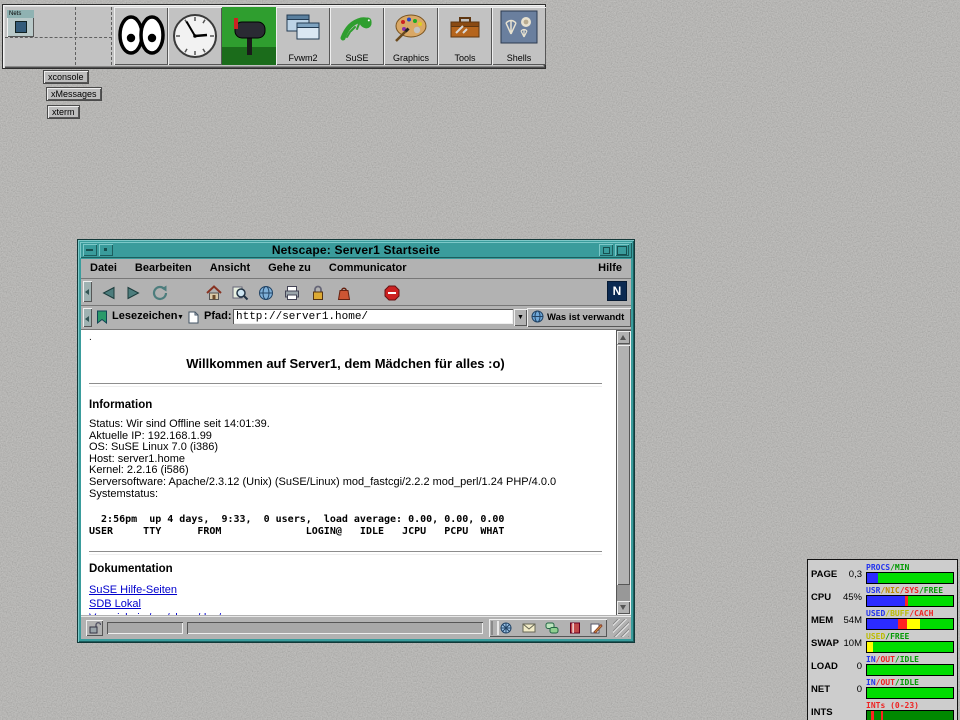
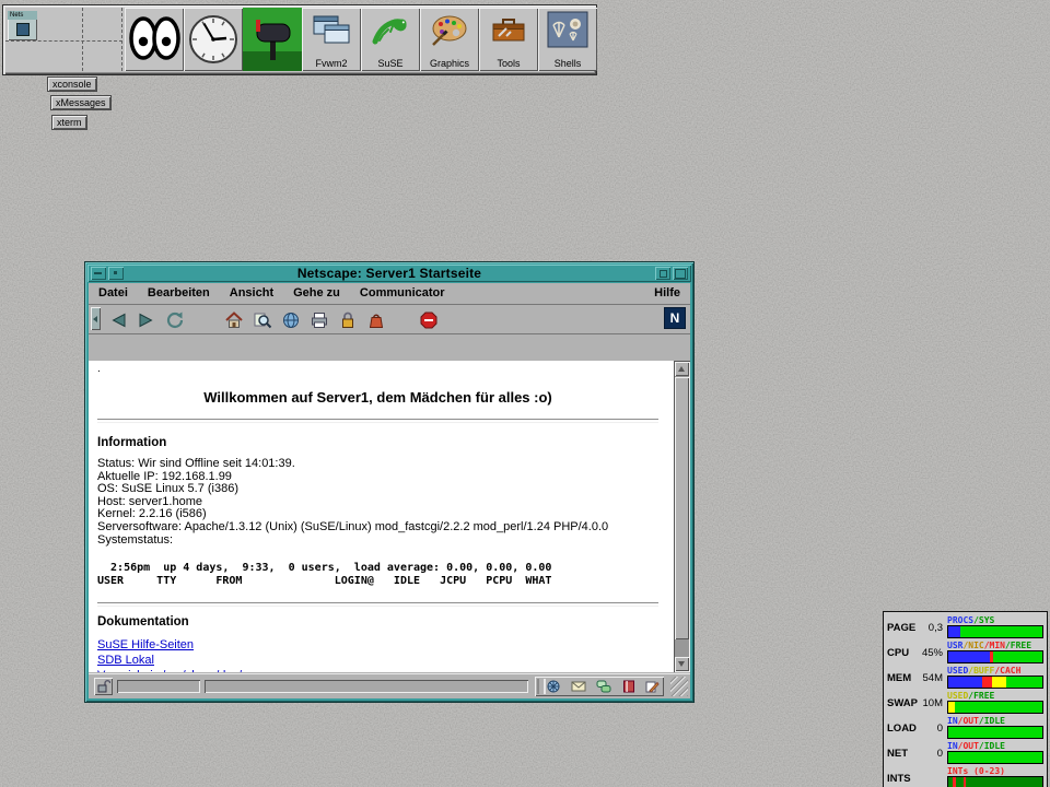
  Fvwm2
  SuSE
  Graphics
  Tools
  Shells
  xconsole
  xMessages
  xterm
  Netscape: Server1 Startseite
  Datei
  Bearbeiten
  Ansicht
  Gehe zu
  Communicator
  Hilfe
  N
- Lesezeichen
- Pfad:
- http://server1.home/
- Was ist verwandt
  .
  Willkommen auf Server1, dem Mädchen für alles :o)
  Information
  Status: Wir sind Offline seit 14:01:39.
  Aktuelle IP: 192.168.1.99
- OS: SuSE Linux 7.0 (i386)
+ OS: SuSE Linux 5.7 (i386)
  Host: server1.home
  Kernel: 2.2.16 (i586)
- Serversoftware: Apache/2.3.12 (Unix) (SuSE/Linux) mod_fastcgi/2.2.2 mod_perl/1.24 PHP/4.0.0
+ Serversoftware: Apache/1.3.12 (Unix) (SuSE/Linux) mod_fastcgi/2.2.2 mod_perl/1.24 PHP/4.0.0
  Systemstatus:
  2:56pm up 4 days, 9:33, 0 users, load average: 0.00, 0.00, 0.00
  USER TTY FROM LOGIN@ IDLE JCPU PCPU WHAT
  Dokumentation
  SuSE Hilfe-Seiten
  SDB Lokal
  PAGE
  0,3
- PROCS/MIN
+ PROCS/SYS
  CPU
  45%
- USR/NIC/SYS/FREE
+ USR/NIC/MIN/FREE
  MEM
  54M
  USED/BUFF/CACH
  SWAP
  10M
  USED/FREE
  LOAD
  0
  IN/OUT/IDLE
  NET
  0
  IN/OUT/IDLE
  INTS
  INTs (0-23)
